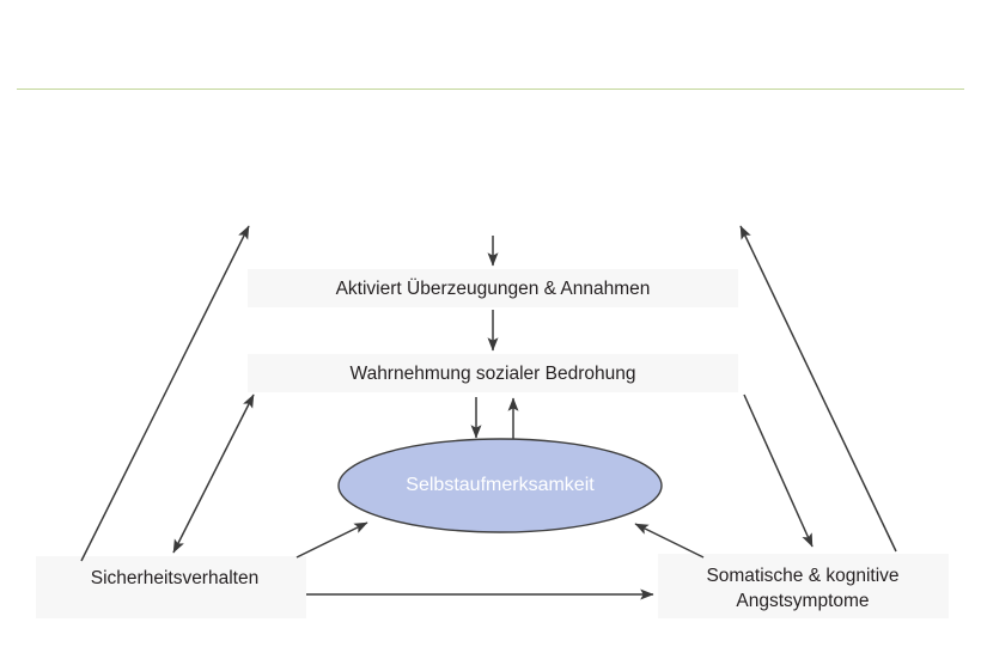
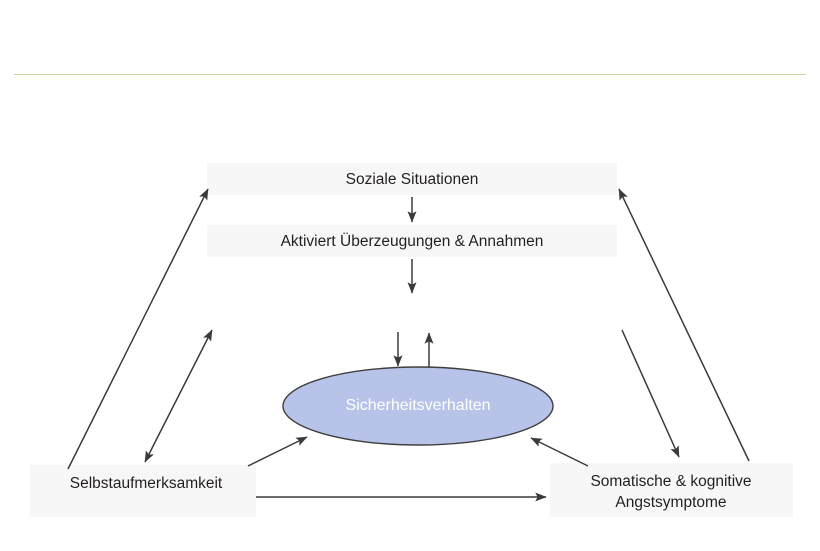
+ Soziale Situationen
  Aktiviert Überzeugungen & Annahmen
- Wahrnehmung sozialer Bedrohung
- Sicherheitsverhalten
+ Selbstaufmerksamkeit
  Somatische & kognitive
  Angstsymptome
- Selbstaufmerksamkeit
+ Sicherheitsverhalten
